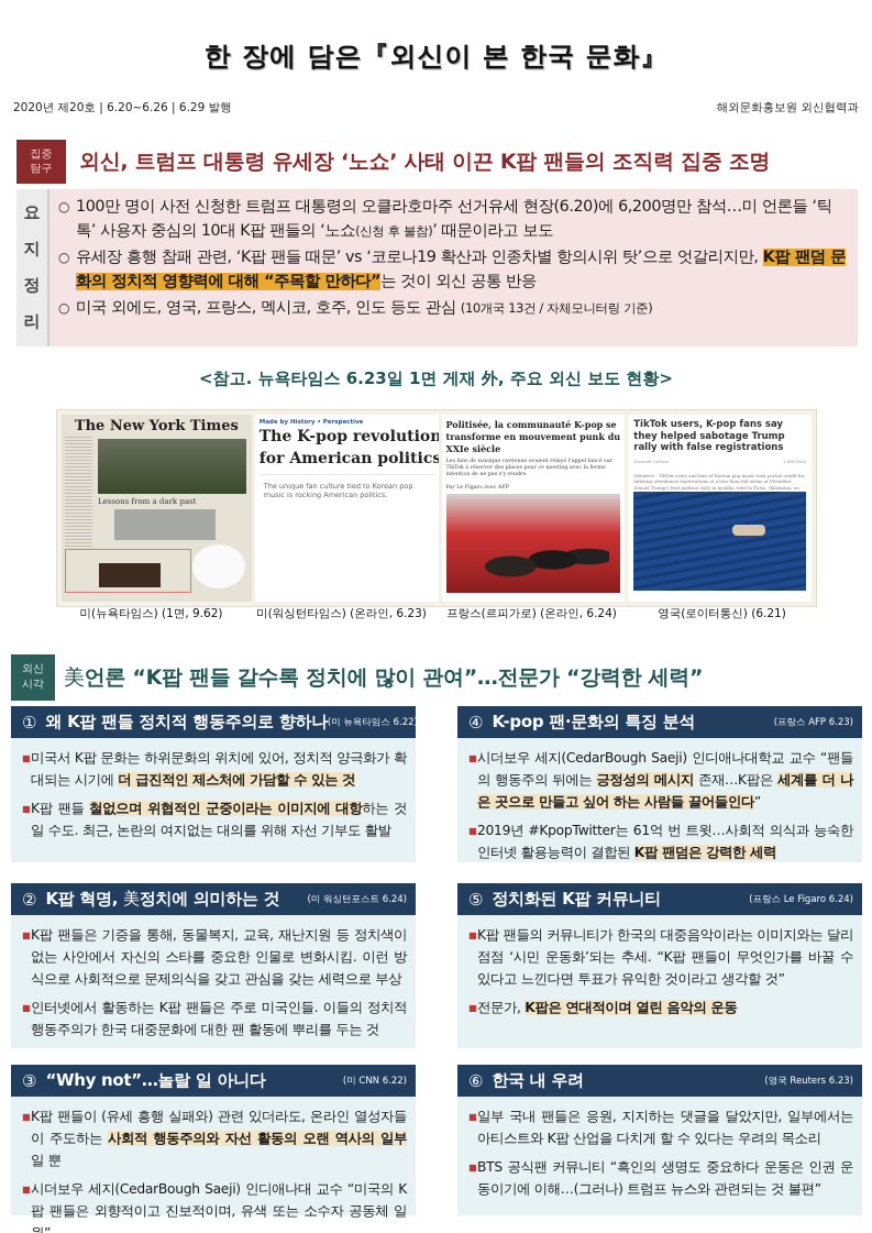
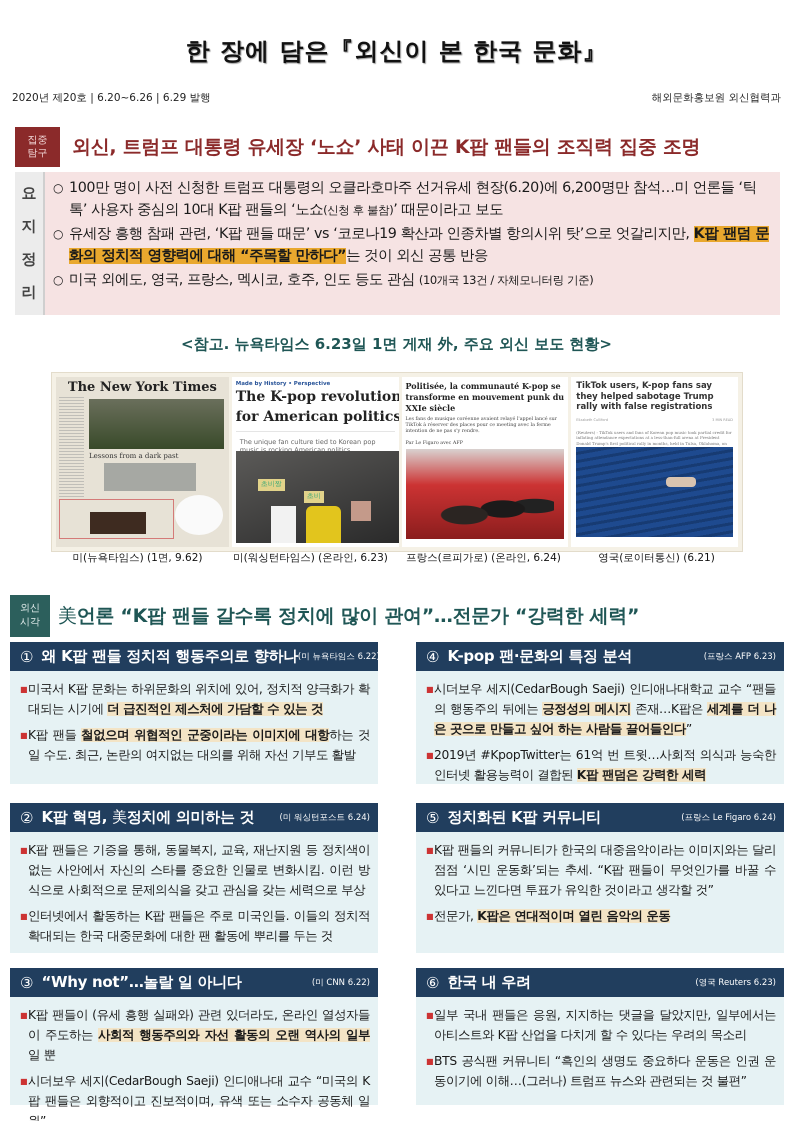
  한 장에 담은『외신이 본 한국 문화』
  2020년 제20호 | 6.20~6.26 | 6.29 발행
  해외문화홍보원 외신협력과
  집중
  탐구
  외신, 트럼프 대통령 유세장 ‘노쇼’ 사태 이끈 K팝 팬들의 조직력 집중 조명
  요
  지
  정
  리
  ○
  100만 명이 사전 신청한 트럼프 대통령의 오클라호마주 선거유세 현장(6.20)에 6,200명만 참석…미 언론들 ‘틱톡’ 사용자 중심의 10대 K팝 팬들의 ‘노쇼(신청 후 불참)’ 때문이라고 보도
  ○
  유세장 흥행 참패 관련, ‘K팝 팬들 때문’ vs ‘코로나19 확산과 인종차별 항의시위 탓’으로 엇갈리지만, K팝 팬덤 문화의 정치적 영향력에 대해 “주목할 만하다”는 것이 외신 공통 반응
  ○
  미국 외에도, 영국, 프랑스, 멕시코, 호주, 인도 등도 관심 (10개국 13건 / 자체모니터링 기준)
  <참고. 뉴욕타임스 6.23일 1면 게재 外, 주요 외신 보도 현황>
  The New York Times
  Lessons from a dark past
  The K-pop revolution
  for American politics
  The unique fan culture tied to Korean pop music is rocking American politics.
+ 초비짱
+ 초비
  Politisée, la communauté K-pop se transforme en mouvement punk du XXIe siècle
  TikTok users, K-pop fans say they helped sabotage Trump rally with false registrations
  미(뉴욕타임스) (1면, 9.62)
  미(워싱턴타임스) (온라인, 6.23)
  프랑스(르피가로) (온라인, 6.24)
  영국(로이터통신) (6.21)
  외신
  시각
  美언론 “K팝 팬들 갈수록 정치에 많이 관여”…전문가 “강력한 세력”
  ①
  왜 K팝 팬들 정치적 행동주의로 향하나
  (미 뉴욕타임스 6.22)
  ■
  미국서 K팝 문화는 하위문화의 위치에 있어, 정치적 양극화가 확대되는 시기에 더 급진적인 제스처에 가담할 수 있는 것
  ■
  K팝 팬들 철없으며 위협적인 군중이라는 이미지에 대항하는 것일 수도. 최근, 논란의 여지없는 대의를 위해 자선 기부도 활발
  ④
  K-pop 팬·문화의 특징 분석
  (프랑스 AFP 6.23)
  ■
  시더보우 세지(CedarBough Saeji) 인디애나대학교 교수 “팬들의 행동주의 뒤에는 긍정성의 메시지 존재…K팝은 세계를 더 나은 곳으로 만들고 싶어 하는 사람들 끌어들인다”
  ■
  2019년 #KpopTwitter는 61억 번 트윗…사회적 의식과 능숙한 인터넷 활용능력이 결합된 K팝 팬덤은 강력한 세력
  ②
  K팝 혁명, 美정치에 의미하는 것
  (미 워싱턴포스트 6.24)
  ■
  K팝 팬들은 기증을 통해, 동물복지, 교육, 재난지원 등 정치색이 없는 사안에서 자신의 스타를 중요한 인물로 변화시킴. 이런 방식으로 사회적으로 문제의식을 갖고 관심을 갖는 세력으로 부상
  ■
- 인터넷에서 활동하는 K팝 팬들은 주로 미국인들. 이들의 정치적 행동주의가 한국 대중문화에 대한 팬 활동에 뿌리를 두는 것
+ 인터넷에서 활동하는 K팝 팬들은 주로 미국인들. 이들의 정치적 확대되는 한국 대중문화에 대한 팬 활동에 뿌리를 두는 것
  ⑤
  정치화된 K팝 커뮤니티
  (프랑스 Le Figaro 6.24)
  ■
  K팝 팬들의 커뮤니티가 한국의 대중음악이라는 이미지와는 달리 점점 ‘시민 운동화’되는 추세. “K팝 팬들이 무엇인가를 바꿀 수 있다고 느낀다면 투표가 유익한 것이라고 생각할 것”
  ■
  전문가, K팝은 연대적이며 열린 음악의 운동
  ③
  “Why not”…놀랄 일 아니다
  (미 CNN 6.22)
  ■
  K팝 팬들이 (유세 흥행 실패와) 관련 있더라도, 온라인 열성자들이 주도하는 사회적 행동주의와 자선 활동의 오랜 역사의 일부일 뿐
  ■
  시더보우 세지(CedarBough Saeji) 인디애나대 교수 “미국의 K팝 팬들은 외향적이고 진보적이며, 유색 또는 소수자 공동체 일
  ⑥
  한국 내 우려
  (영국 Reuters 6.23)
  ■
  일부 국내 팬들은 응원, 지지하는 댓글을 달았지만, 일부에서는 아티스트와 K팝 산업을 다치게 할 수 있다는 우려의 목소리
  ■
  BTS 공식팬 커뮤니티 “흑인의 생명도 중요하다 운동은 인권 운동이기에 이해…(그러나) 트럼프 뉴스와 관련되는 것 불편”
